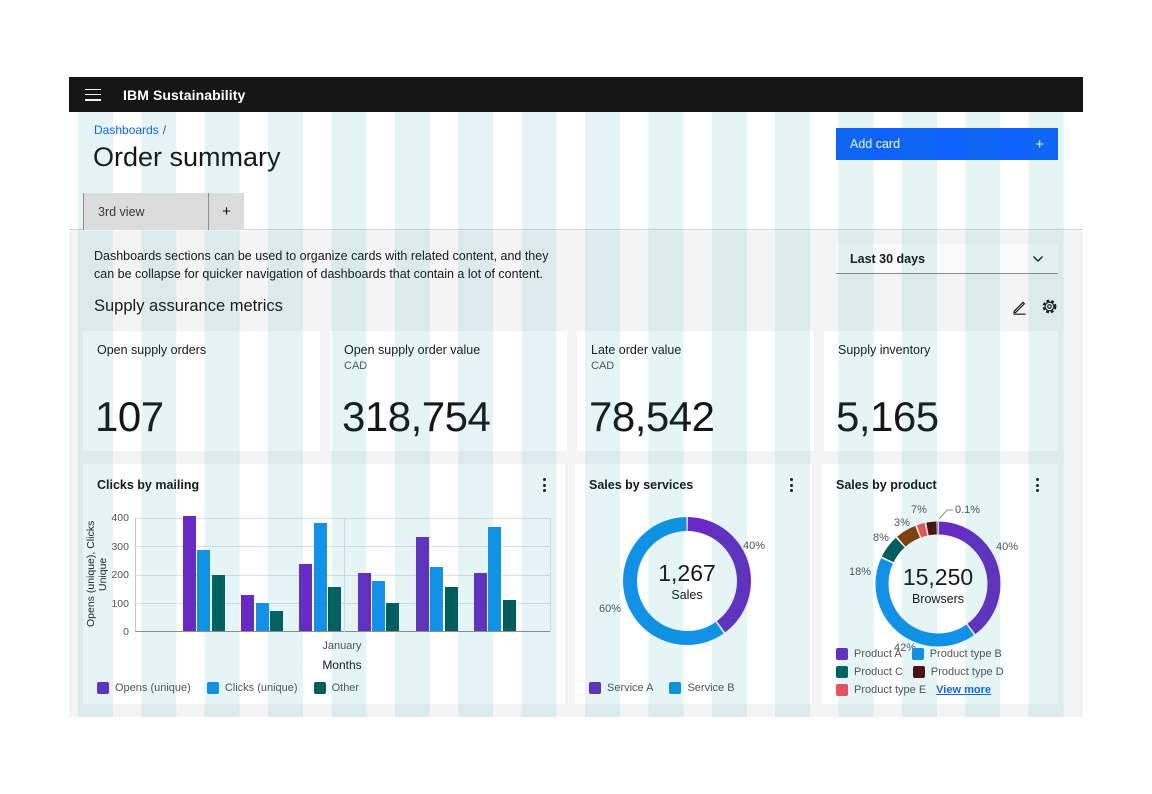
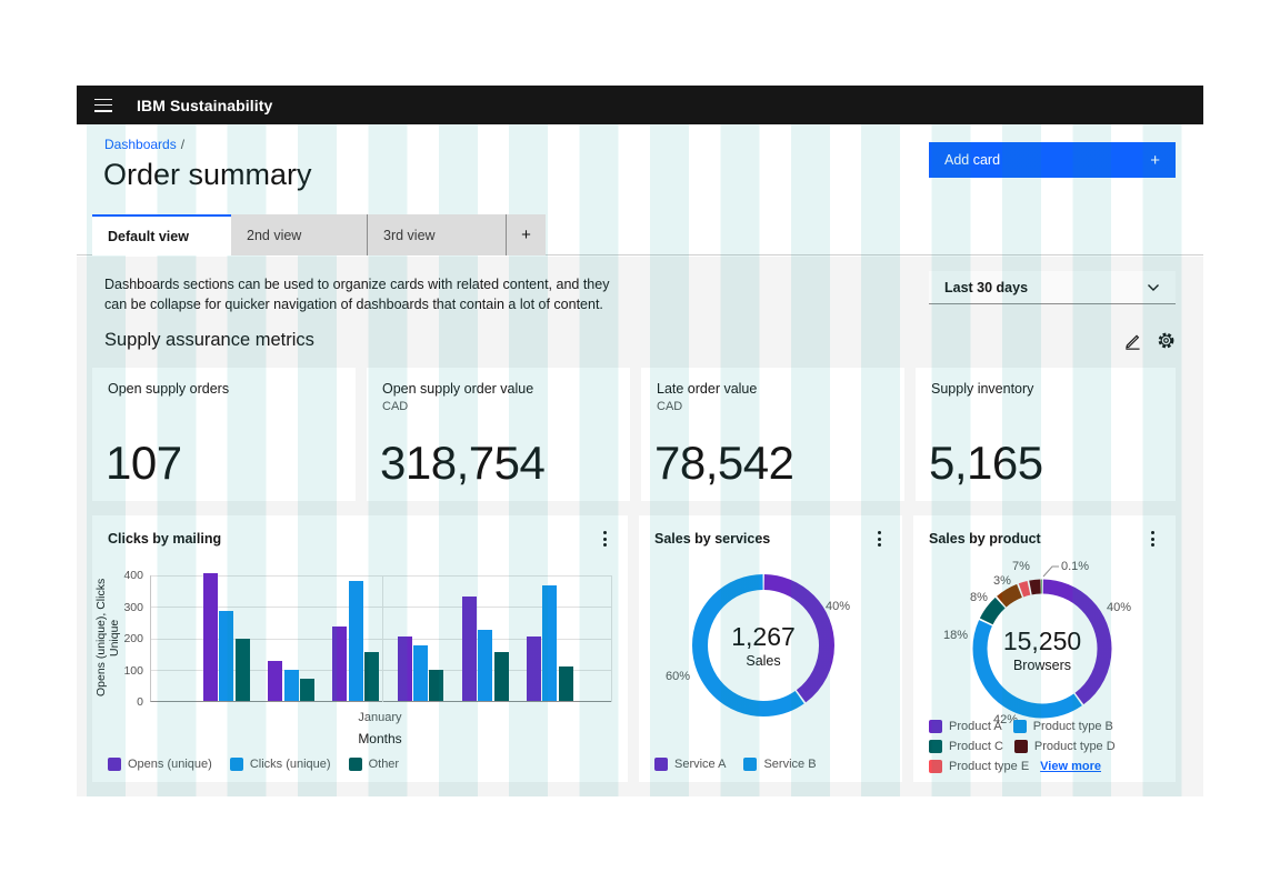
  IBM Sustainability
+ Default view
+ 2nd view
  3rd view
  +
